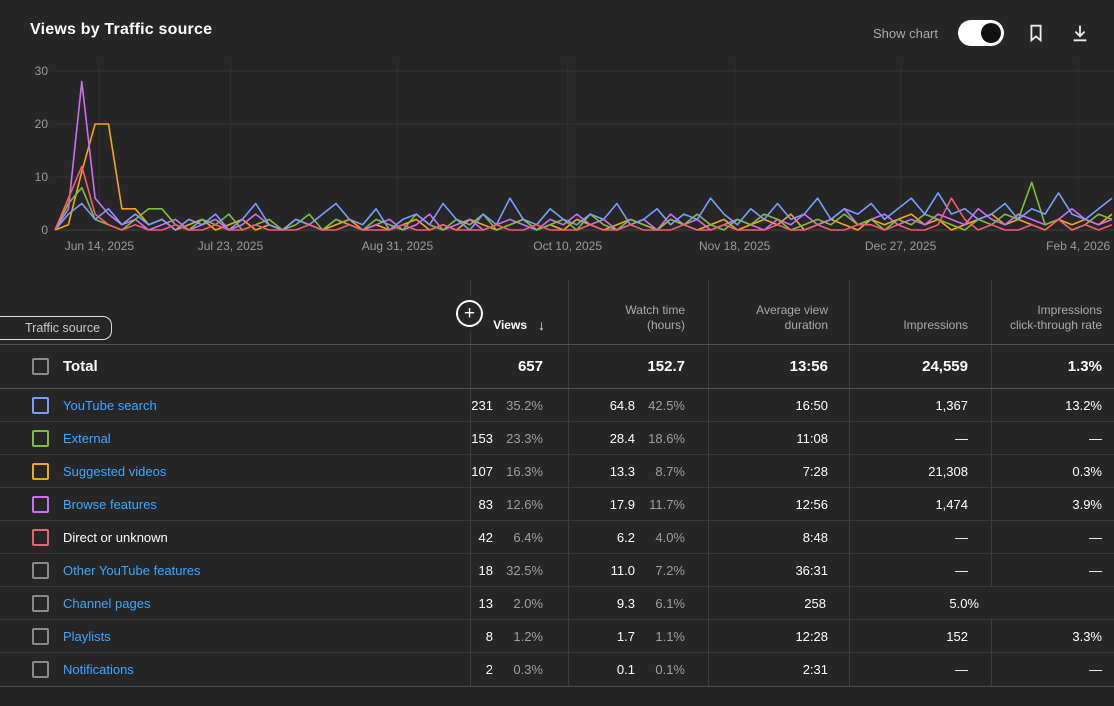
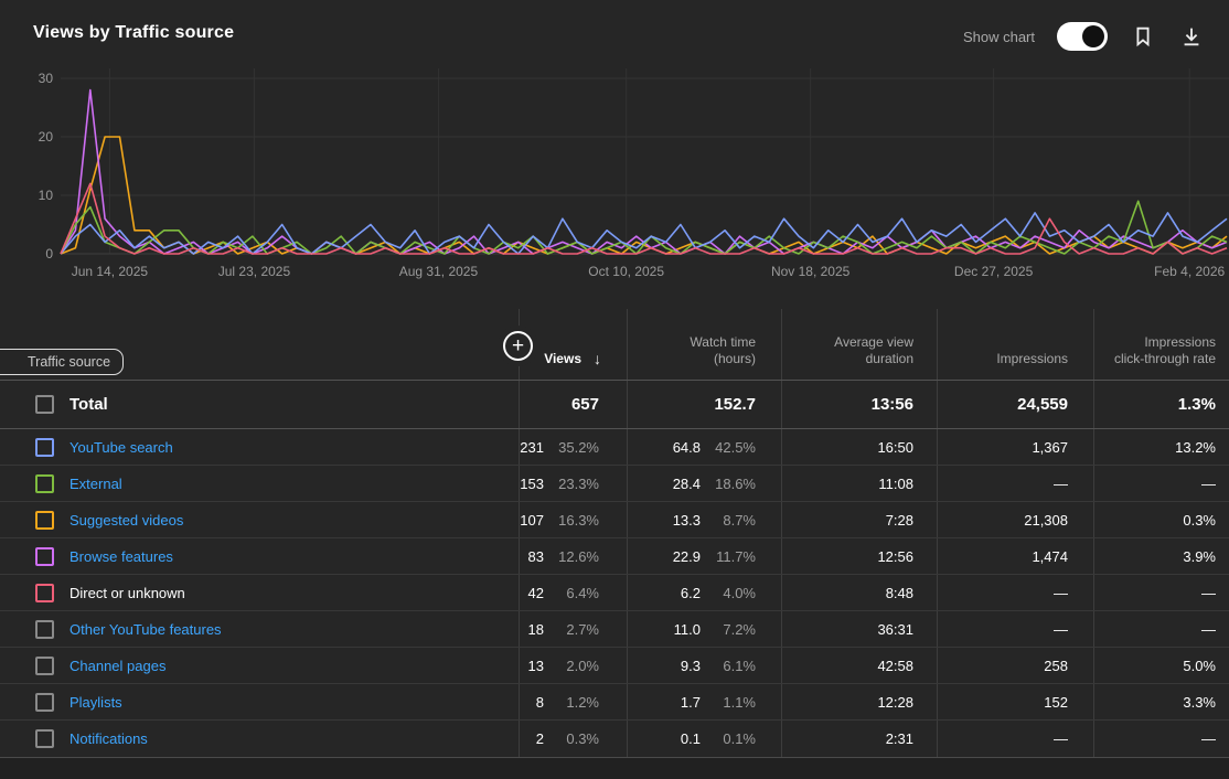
  0
  10
  20
  30
  Jun 14, 2025
  Jul 23, 2025
  Aug 31, 2025
  Oct 10, 2025
  Nov 18, 2025
  Dec 27, 2025
  Feb 4, 2026
  Views by Traffic source
  Show chart
  Traffic source
  Views
  ↓
  Watch time (hours)
  Average view duration
  Impressions
  Impressions click-through rate
  +
  Total
  657
  152.7
  13:56
  24,559
  1.3%
  YouTube search
  231
  35.2%
  64.8
  42.5%
  16:50
  1,367
  13.2%
  External
  153
  23.3%
  28.4
  18.6%
  11:08
  —
  —
  Suggested videos
  107
  16.3%
  13.3
  8.7%
  7:28
  21,308
  0.3%
  Browse features
  83
  12.6%
- 17.9
+ 22.9
  11.7%
  12:56
  1,474
  3.9%
  Direct or unknown
  42
  6.4%
  6.2
  4.0%
  8:48
  —
  —
  Other YouTube features
  18
- 32.5%
+ 2.7%
  11.0
  7.2%
  36:31
  —
  —
  Channel pages
  13
  2.0%
  9.3
  6.1%
+ 42:58
  258
  5.0%
  Playlists
  8
  1.2%
  1.7
  1.1%
  12:28
  152
  3.3%
  Notifications
  2
  0.3%
  0.1
  0.1%
  2:31
  —
  —
